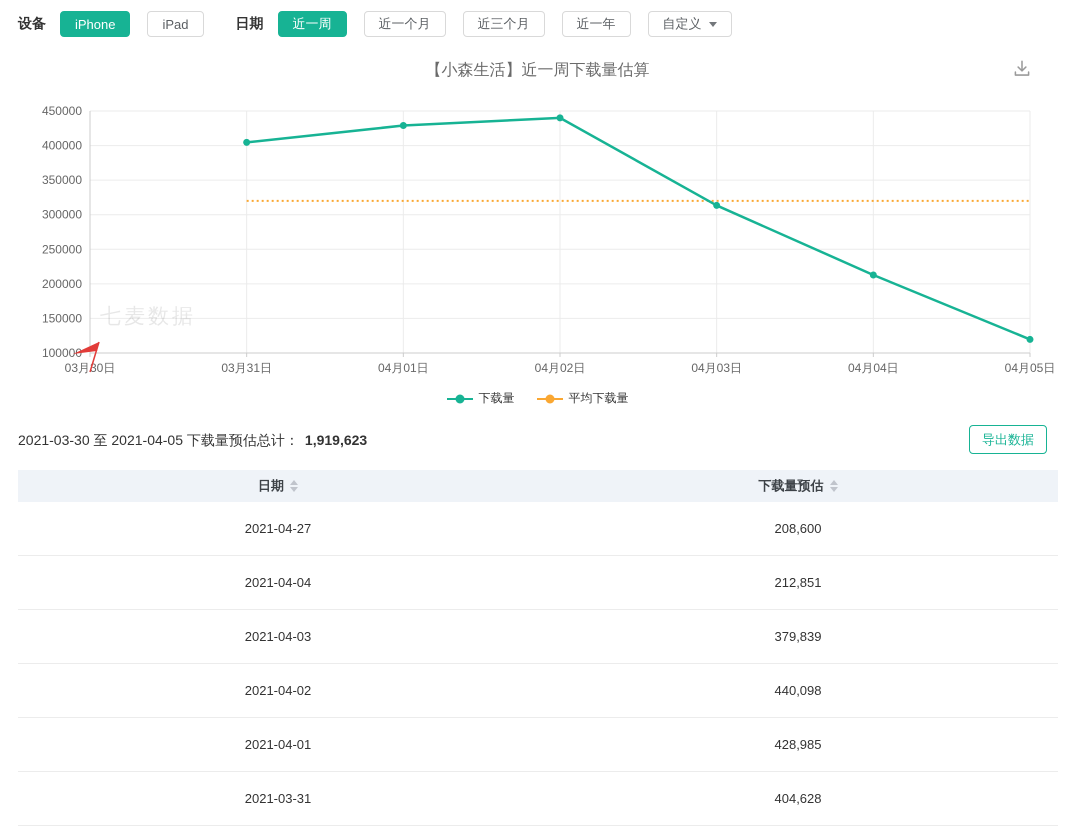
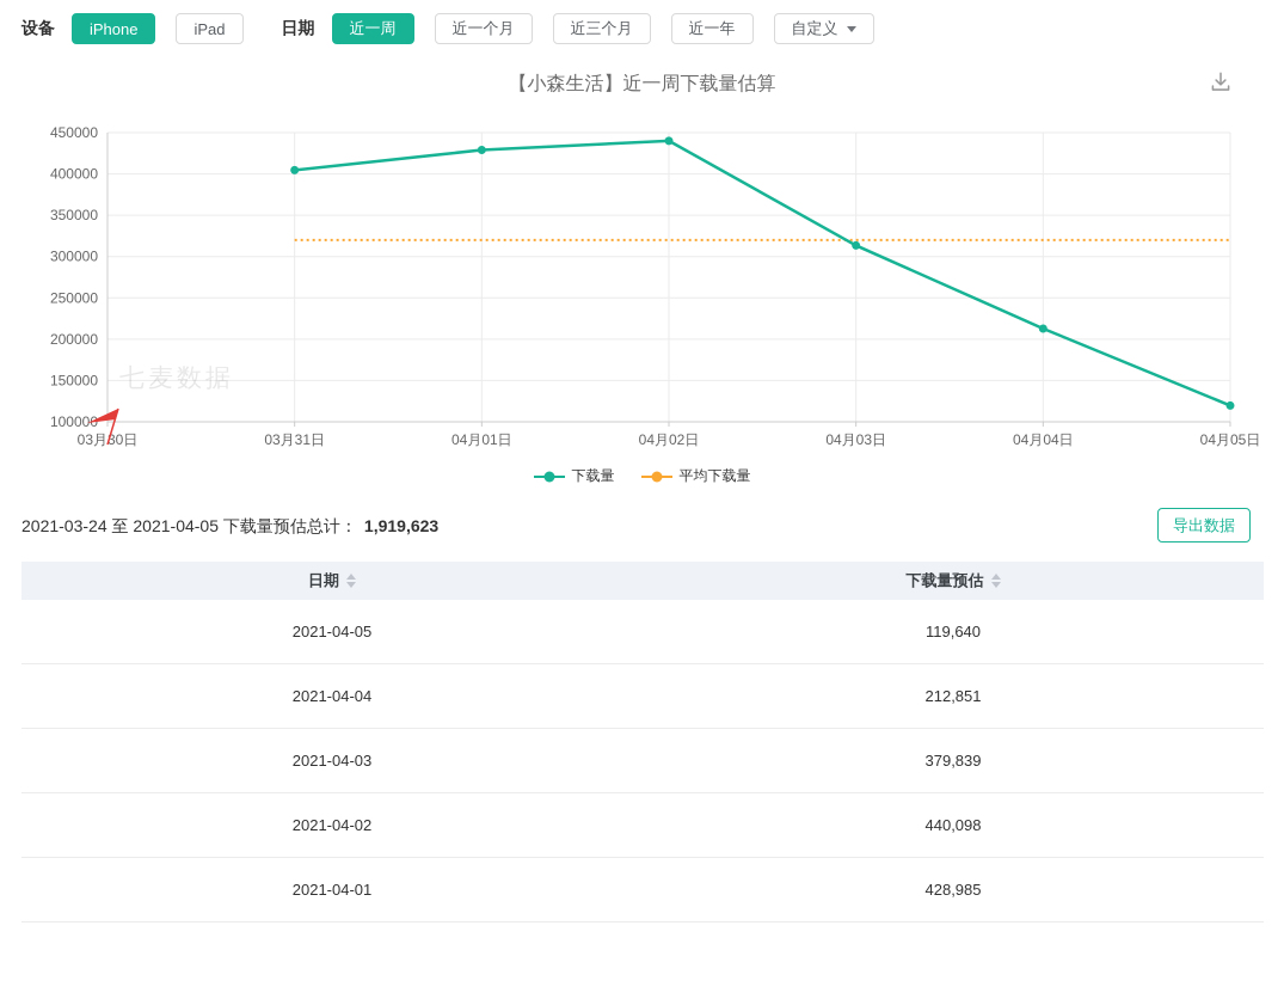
  设备
  iPhone
  iPad
  日期
  近一周
  近一个月
  近三个月
  近一年
  自定义
  【小森生活】近一周下载量估算
  10000
  150000
  200000
  250000
  300000
  350000
  400000
  450000
  03月30日
  03月31日
  04月01日
  04月02日
  04月03日
  04月04日
  04月05日
  七麦数据
  下载量
  平均下载量
- 2021-03-30 至 2021-04-05 下载量预估总计： 1,919,623
+ 2021-03-24 至 2021-04-05 下载量预估总计： 1,919,623
  导出数据
  日期
  下载量预估
- 2021-04-27
+ 2021-04-05
- 208,600
+ 119,640
  2021-04-04
  212,851
  2021-04-03
  379,839
  2021-04-02
  440,098
  2021-04-01
  428,985
- 2021-03-31
- 404,628
